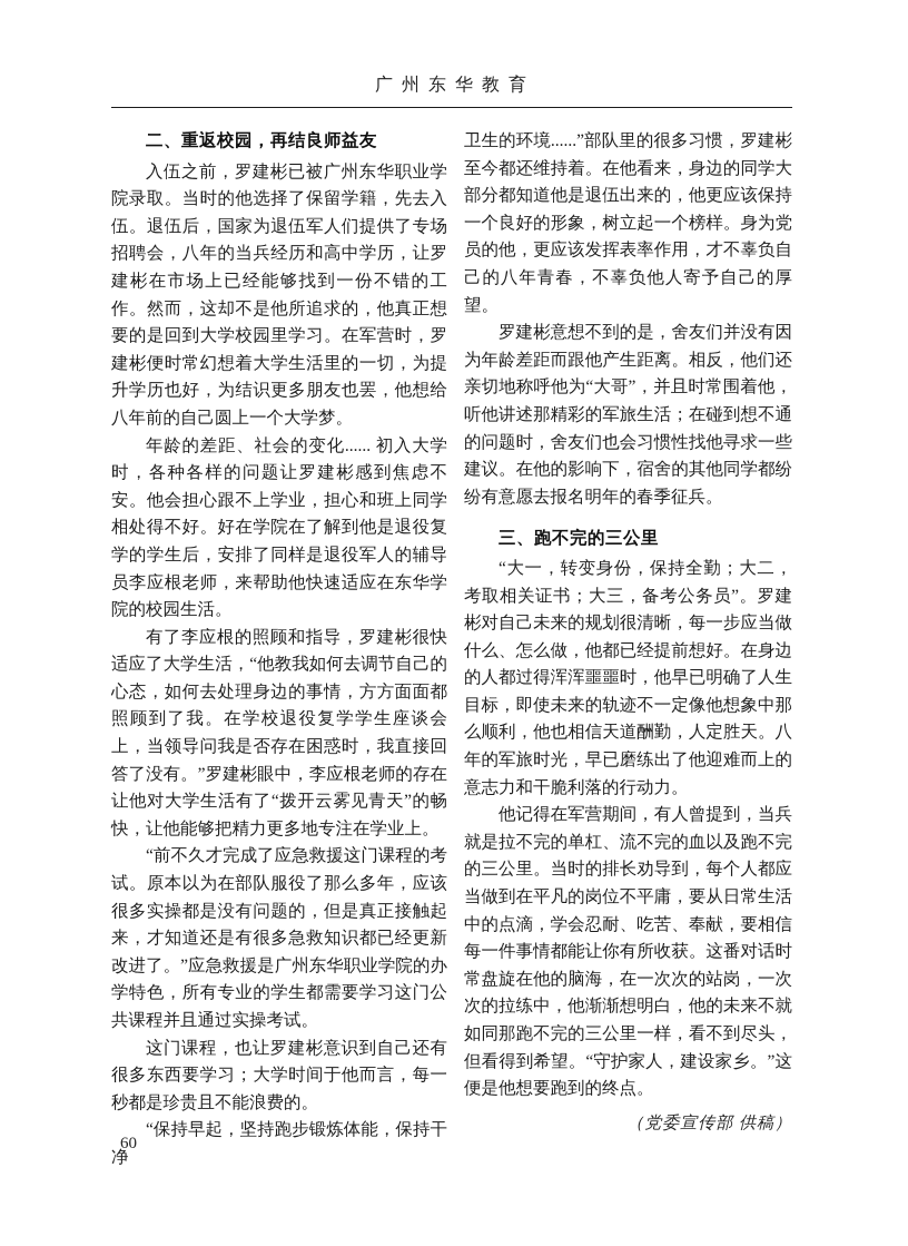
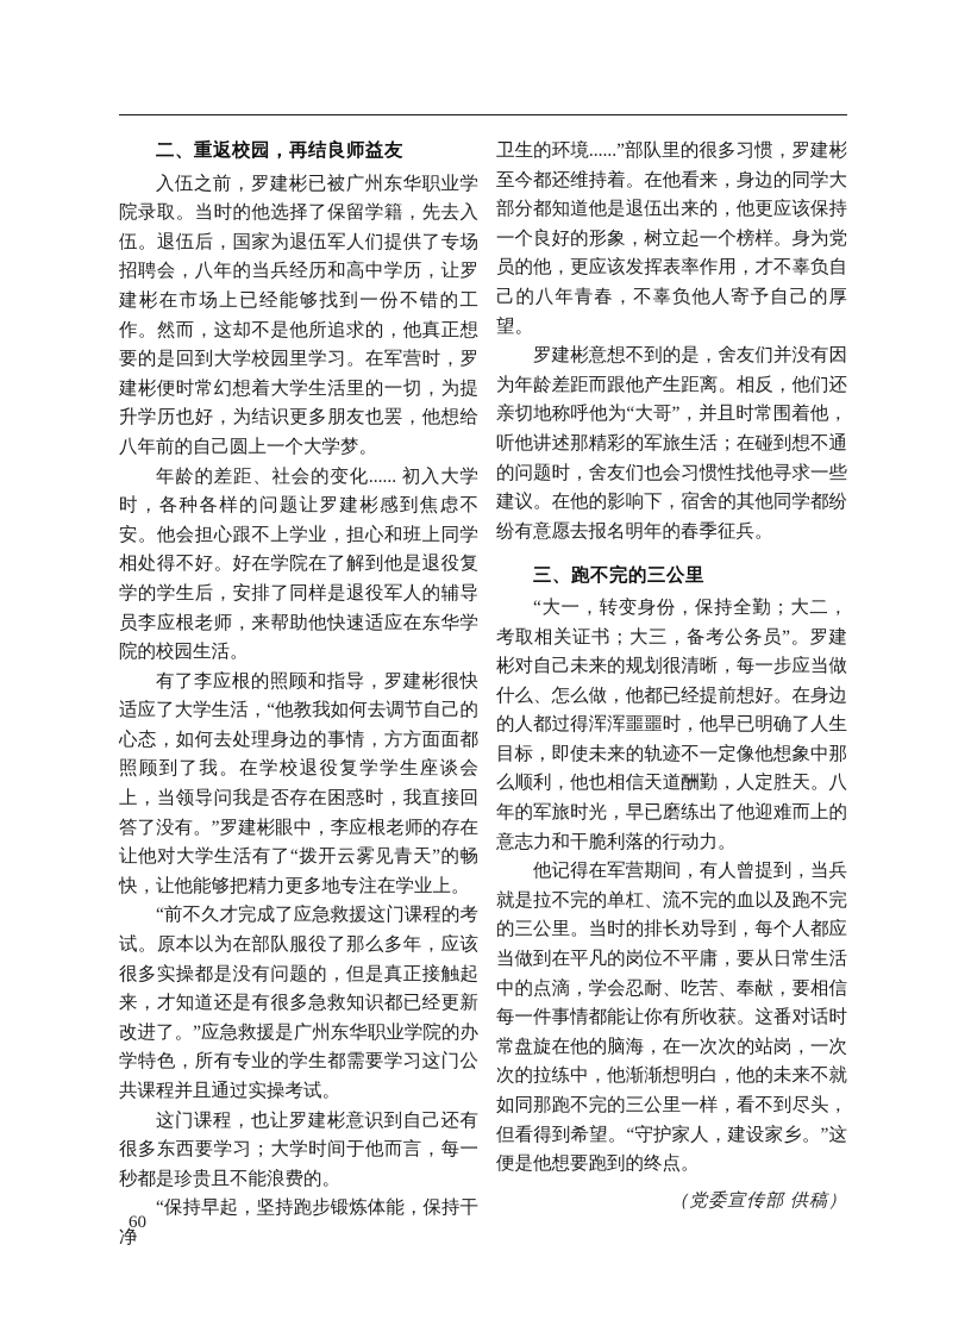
- 广 州 东 华 教 育
  二、重返校园，再结良师益友
  入伍之前，罗建彬已被广州东华职业学院录取。当时的他选择了保留学籍，先去入伍。退伍后，国家为退伍军人们提供了专场招聘会，八年的当兵经历和高中学历，让罗建彬在市场上已经能够找到一份不错的工作。然而，这却不是他所追求的，他真正想要的是回到大学校园里学习。在军营时，罗建彬便时常幻想着大学生活里的一切，为提升学历也好，为结识更多朋友也罢，他想给八年前的自己圆上一个大学梦。
  年龄的差距、社会的变化...... 初入大学时，各种各样的问题让罗建彬感到焦虑不安。他会担心跟不上学业，担心和班上同学相处得不好。好在学院在了解到他是退役复学的学生后，安排了同样是退役军人的辅导员李应根老师，来帮助他快速适应在东华学院的校园生活。
  有了李应根的照顾和指导，罗建彬很快适应了大学生活，“他教我如何去调节自己的心态，如何去处理身边的事情，方方面面都照顾到了我。在学校退役复学学生座谈会上，当领导问我是否存在困惑时，我直接回答了没有。”罗建彬眼中，李应根老师的存在让他对大学生活有了“拨开云雾见青天”的畅快，让他能够把精力更多地专注在学业上。
  “前不久才完成了应急救援这门课程的考试。原本以为在部队服役了那么多年，应该很多实操都是没有问题的，但是真正接触起来，才知道还是有很多急救知识都已经更新改进了。”应急救援是广州东华职业学院的办学特色，所有专业的学生都需要学习这门公共课程并且通过实操考试。
  这门课程，也让罗建彬意识到自己还有很多东西要学习；大学时间于他而言，每一秒都是珍贵且不能浪费的。
  “保持早起，坚持跑步锻炼体能，保持干净
  卫生的环境......”部队里的很多习惯，罗建彬至今都还维持着。在他看来，身边的同学大部分都知道他是退伍出来的，他更应该保持一个良好的形象，树立起一个榜样。身为党员的他，更应该发挥表率作用，才不辜负自己的八年青春，不辜负他人寄予自己的厚望。
  罗建彬意想不到的是，舍友们并没有因为年龄差距而跟他产生距离。相反，他们还亲切地称呼他为“大哥”，并且时常围着他，听他讲述那精彩的军旅生活；在碰到想不通的问题时，舍友们也会习惯性找他寻求一些建议。在他的影响下，宿舍的其他同学都纷纷有意愿去报名明年的春季征兵。
  三、跑不完的三公里
  “大一，转变身份，保持全勤；大二，考取相关证书；大三，备考公务员”。罗建彬对自己未来的规划很清晰，每一步应当做什么、怎么做，他都已经提前想好。在身边的人都过得浑浑噩噩时，他早已明确了人生目标，即使未来的轨迹不一定像他想象中那么顺利，他也相信天道酬勤，人定胜天。八年的军旅时光，早已磨练出了他迎难而上的意志力和干脆利落的行动力。
  他记得在军营期间，有人曾提到，当兵就是拉不完的单杠、流不完的血以及跑不完的三公里。当时的排长劝导到，每个人都应当做到在平凡的岗位不平庸，要从日常生活中的点滴，学会忍耐、吃苦、奉献，要相信每一件事情都能让你有所收获。这番对话时常盘旋在他的脑海，在一次次的站岗，一次次的拉练中，他渐渐想明白，他的未来不就如同那跑不完的三公里一样，看不到尽头，但看得到希望。“守护家人，建设家乡。”这便是他想要跑到的终点。
  （党委宣传部 供稿）
  60
